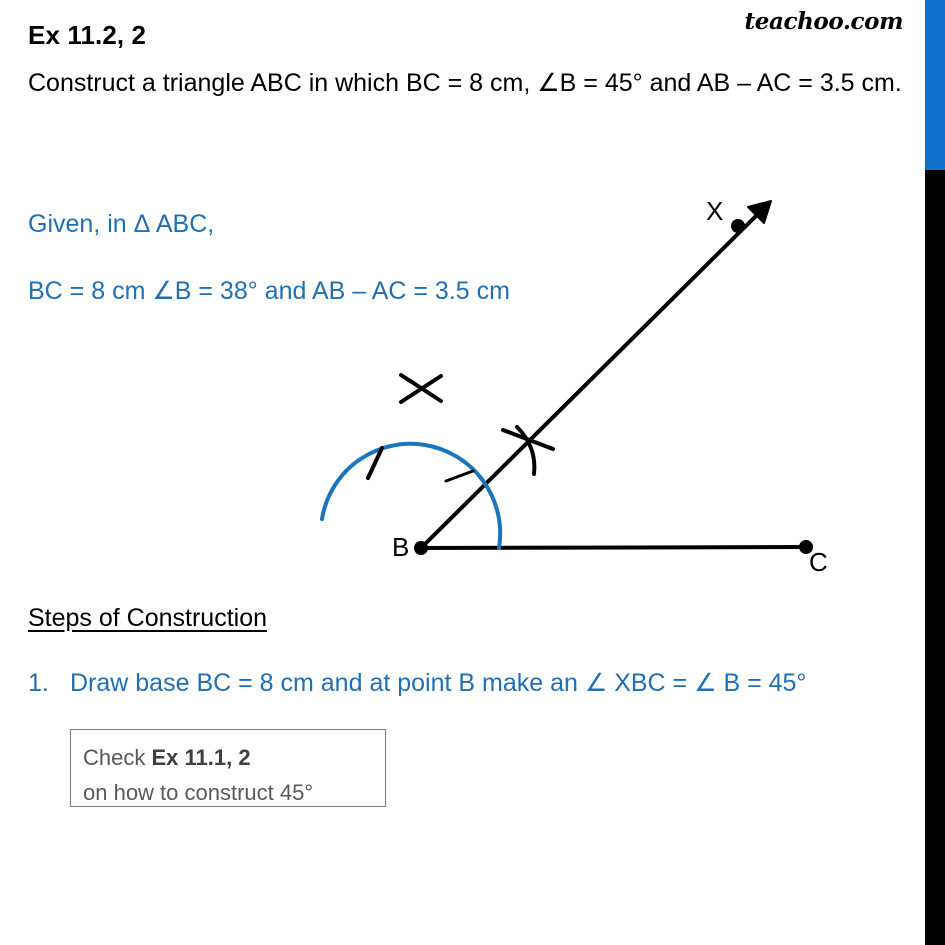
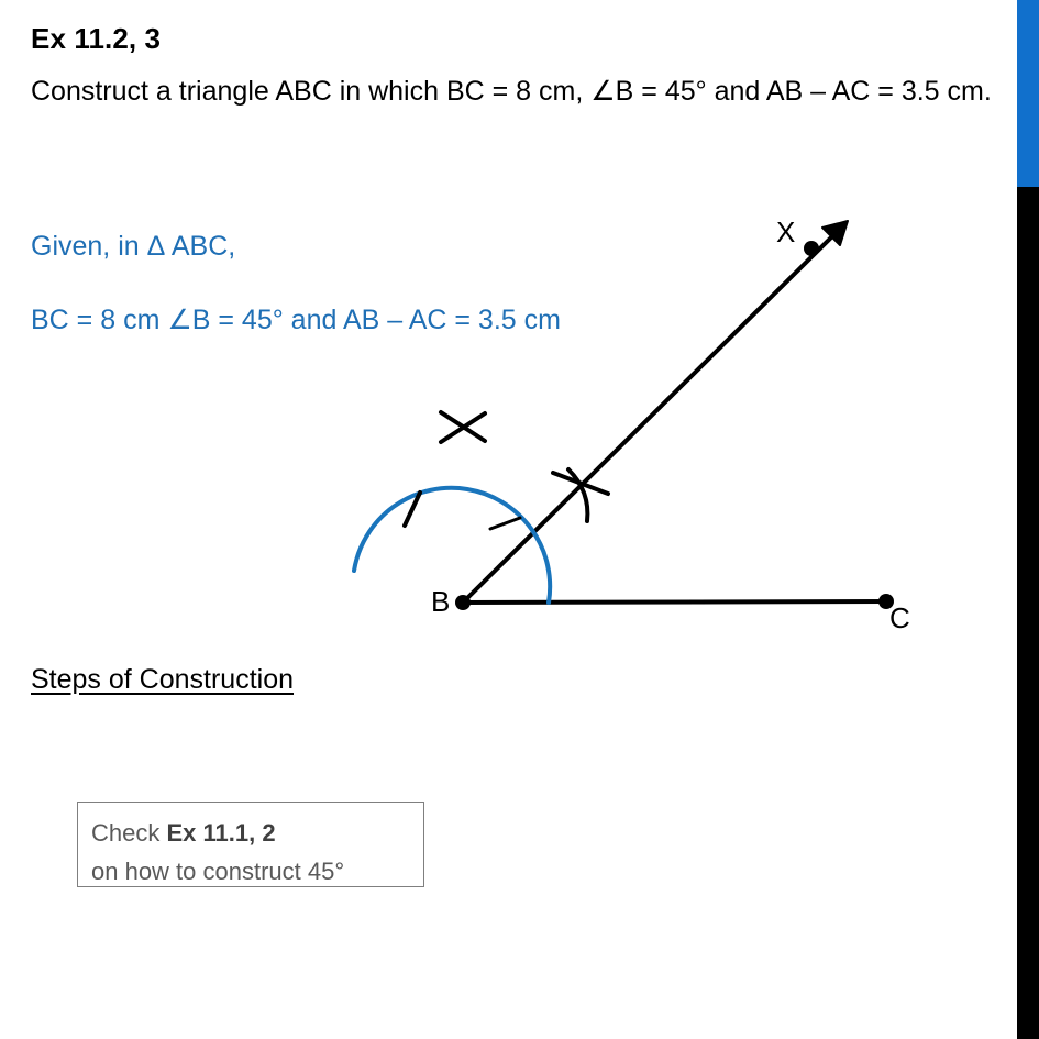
- teachoo.com
- Ex 11.2, 2
+ Ex 11.2, 3
  Construct a triangle ABC in which BC = 8 cm, ∠B = 45° and AB – AC = 3.5 cm.
  Given, in Δ ABC,
- BC = 8 cm ∠B = 38° and AB – AC = 3.5 cm
+ BC = 8 cm ∠B = 45° and AB – AC = 3.5 cm
  B
  C
  X
  Steps of Construction
- 1. Draw base BC = 8 cm and at point B make an ∠ XBC = ∠ B = 45°
  Check Ex 11.1, 2
  on how to construct 45°
